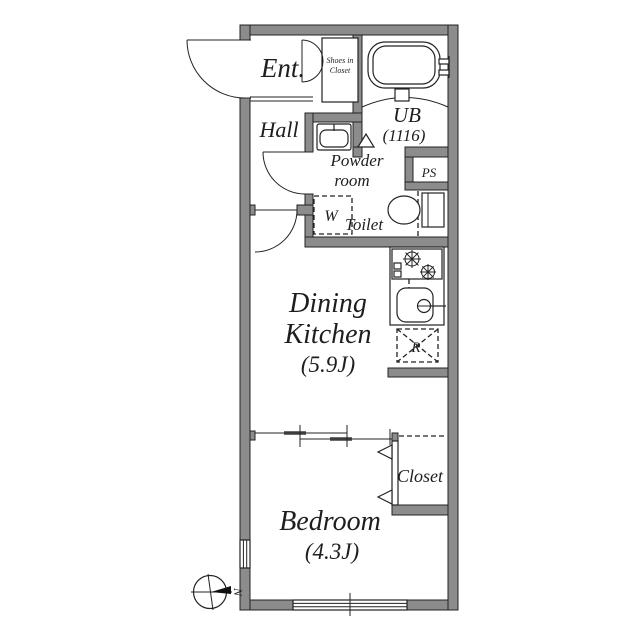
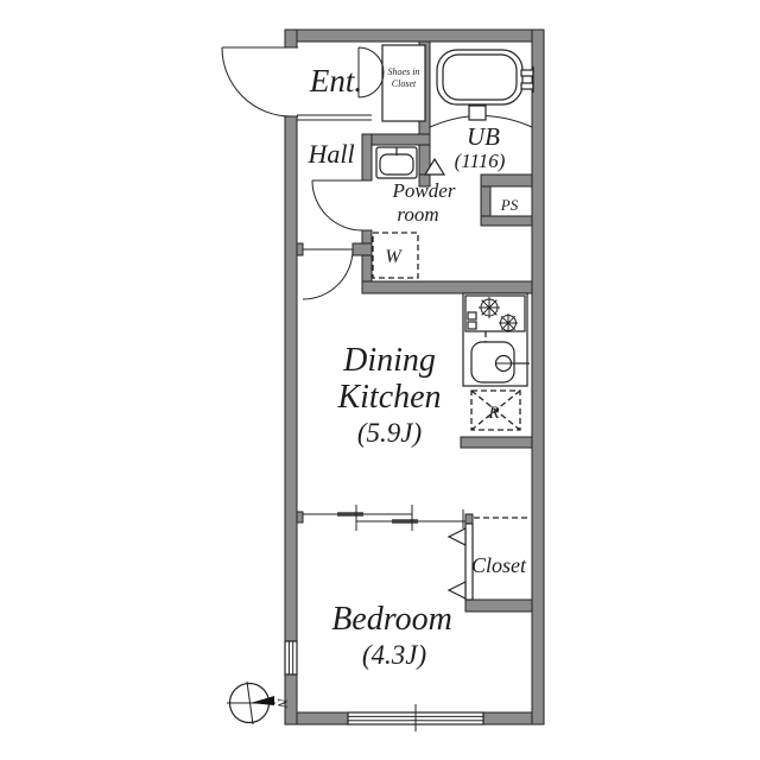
  Ent
  Shoes in
  Closet
  UB
  (1116)
  Hall
  Powder
  room
  PS
  W
- Toilet
  R
  Dining
  Kitchen
  (5.9J)
  Closet
  Bedroom
  (4.3J)
